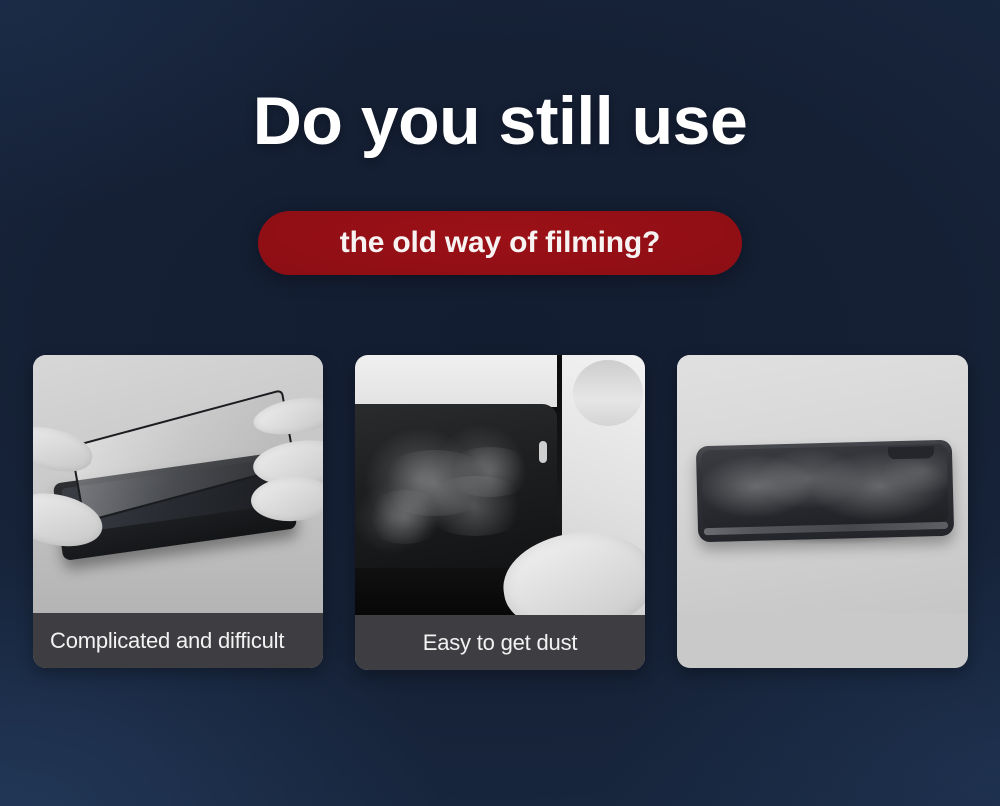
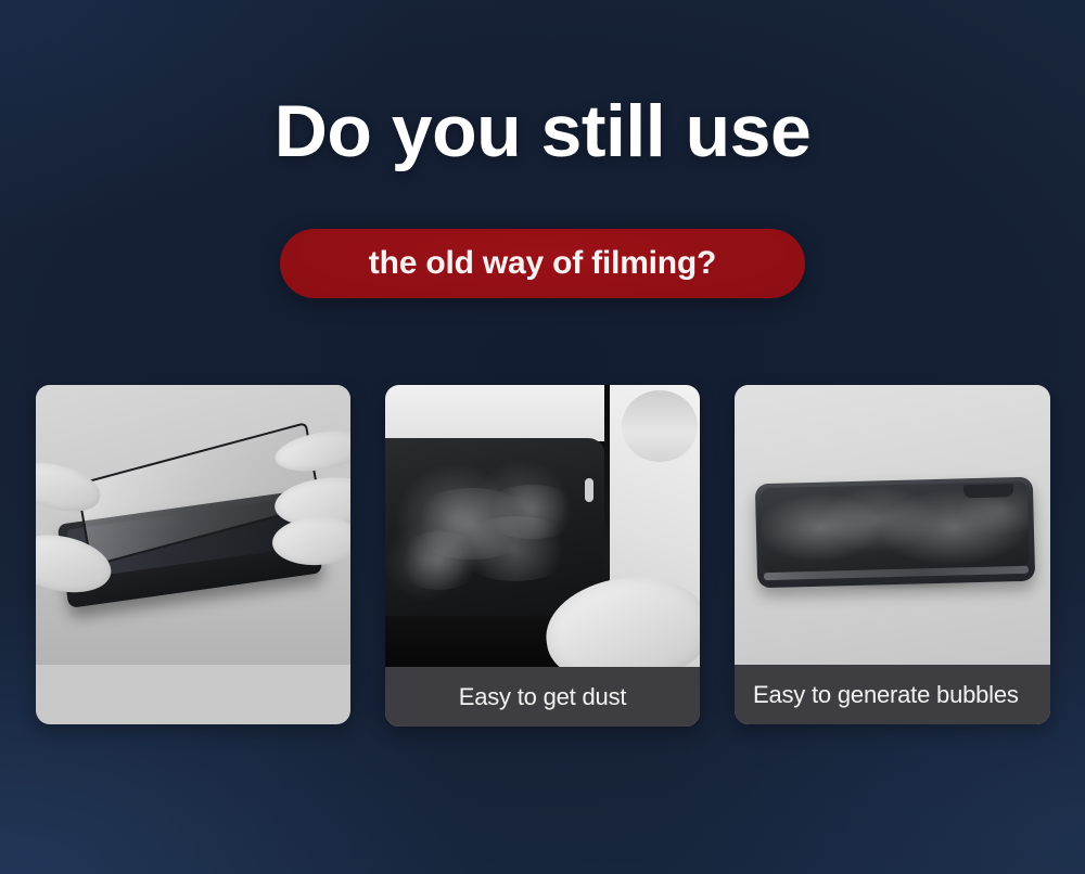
  Do you still use
  the old way of filming?
- Complicated and difficult
  Easy to get dust
+ Easy to generate bubbles
